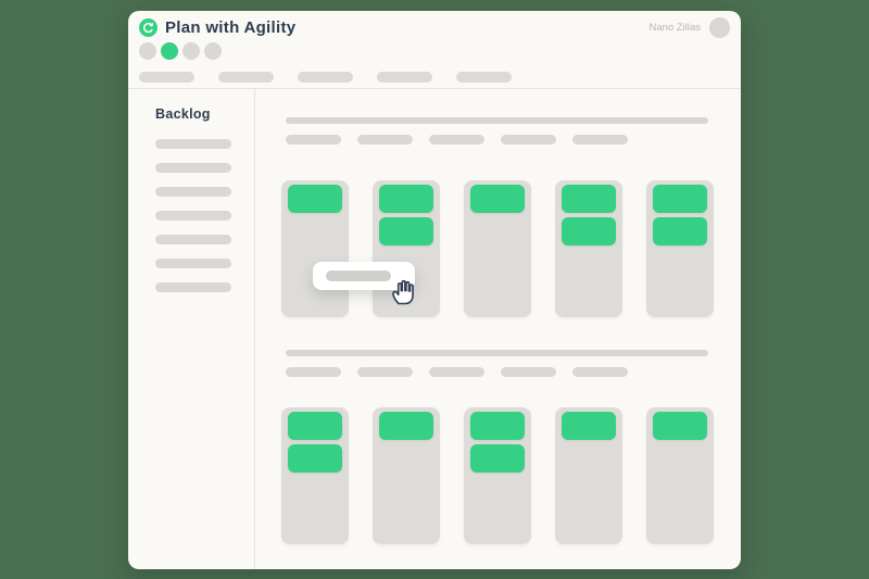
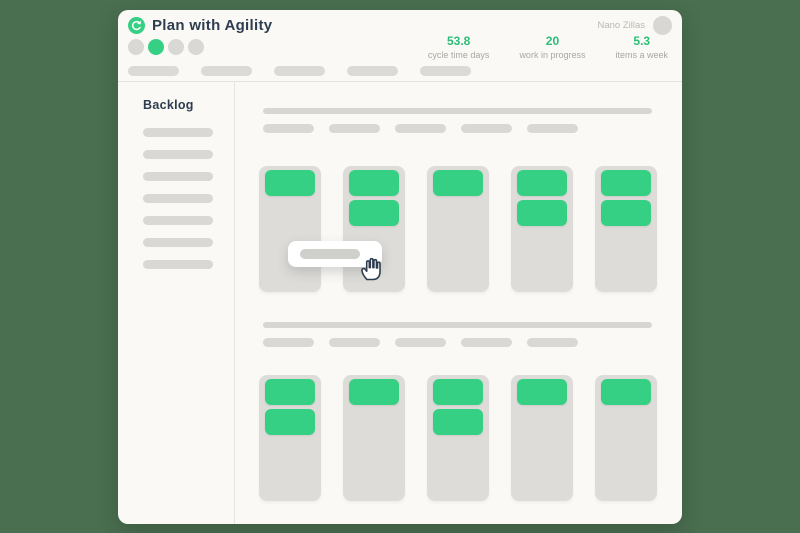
  Plan with Agility
  Nano Zillas
+ 53.8
+ cycle time days
+ 20
+ work in progress
+ 5.3
+ items a week
  Backlog
